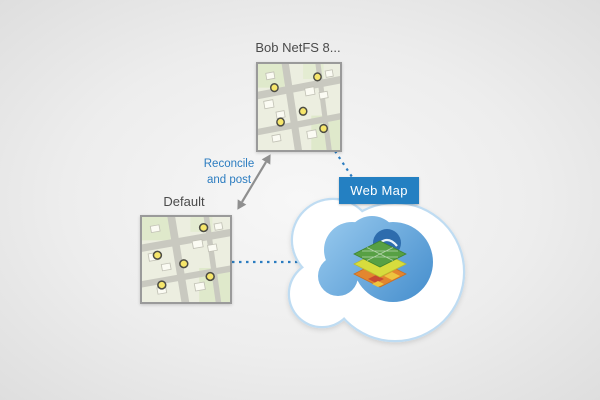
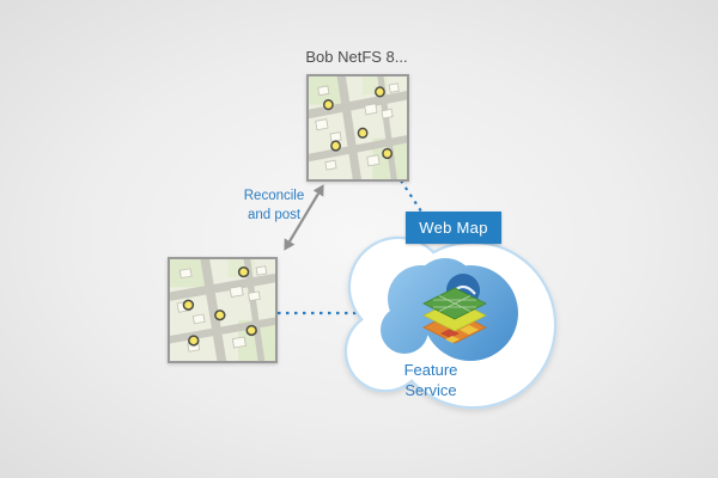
  Bob NetFS 8...
- Default
  Reconcile
  and post
  Web Map
+ Feature
+ Service
